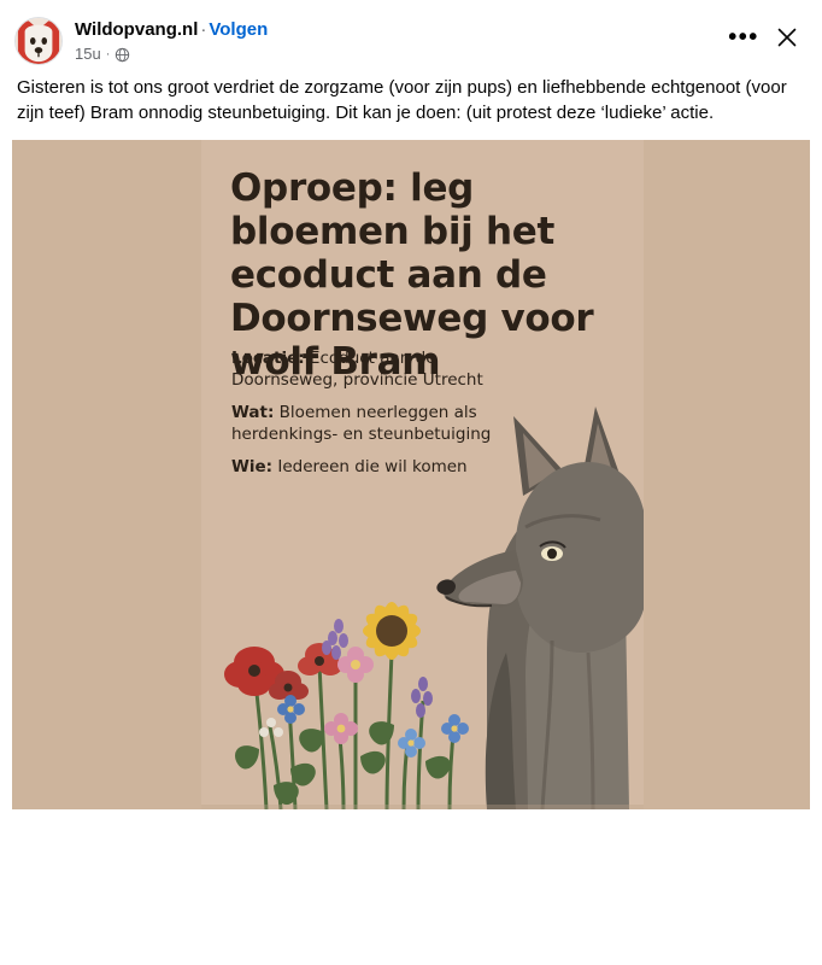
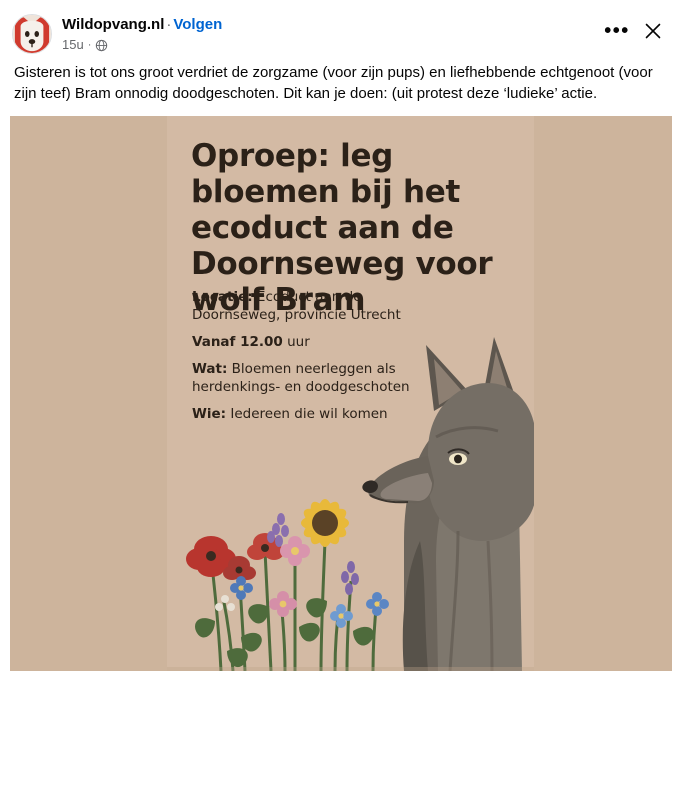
  Wildopvang.nl·Volgen
  15u
  ·
  •••
- Gisteren is tot ons groot verdriet de zorgzame (voor zijn pups) en liefhebbende echtgenoot (voor zijn teef) Bram onnodig steunbetuiging. Dit kan je doen: (uit protest deze ‘ludieke’ actie.
+ Gisteren is tot ons groot verdriet de zorgzame (voor zijn pups) en liefhebbende echtgenoot (voor zijn teef) Bram onnodig doodgeschoten. Dit kan je doen: (uit protest deze ‘ludieke’ actie.
  Oproep: leg bloemen bij het ecoduct aan de Doornseweg voor wolf Bram
  Locatie: Ecoduct aan de Doornseweg, provincie Utrecht
+ Vanaf 12.00 uur
- Wat: Bloemen neerleggen als herdenkings- en steunbetuiging
+ Wat: Bloemen neerleggen als herdenkings- en doodgeschoten
  Wie: Iedereen die wil komen
